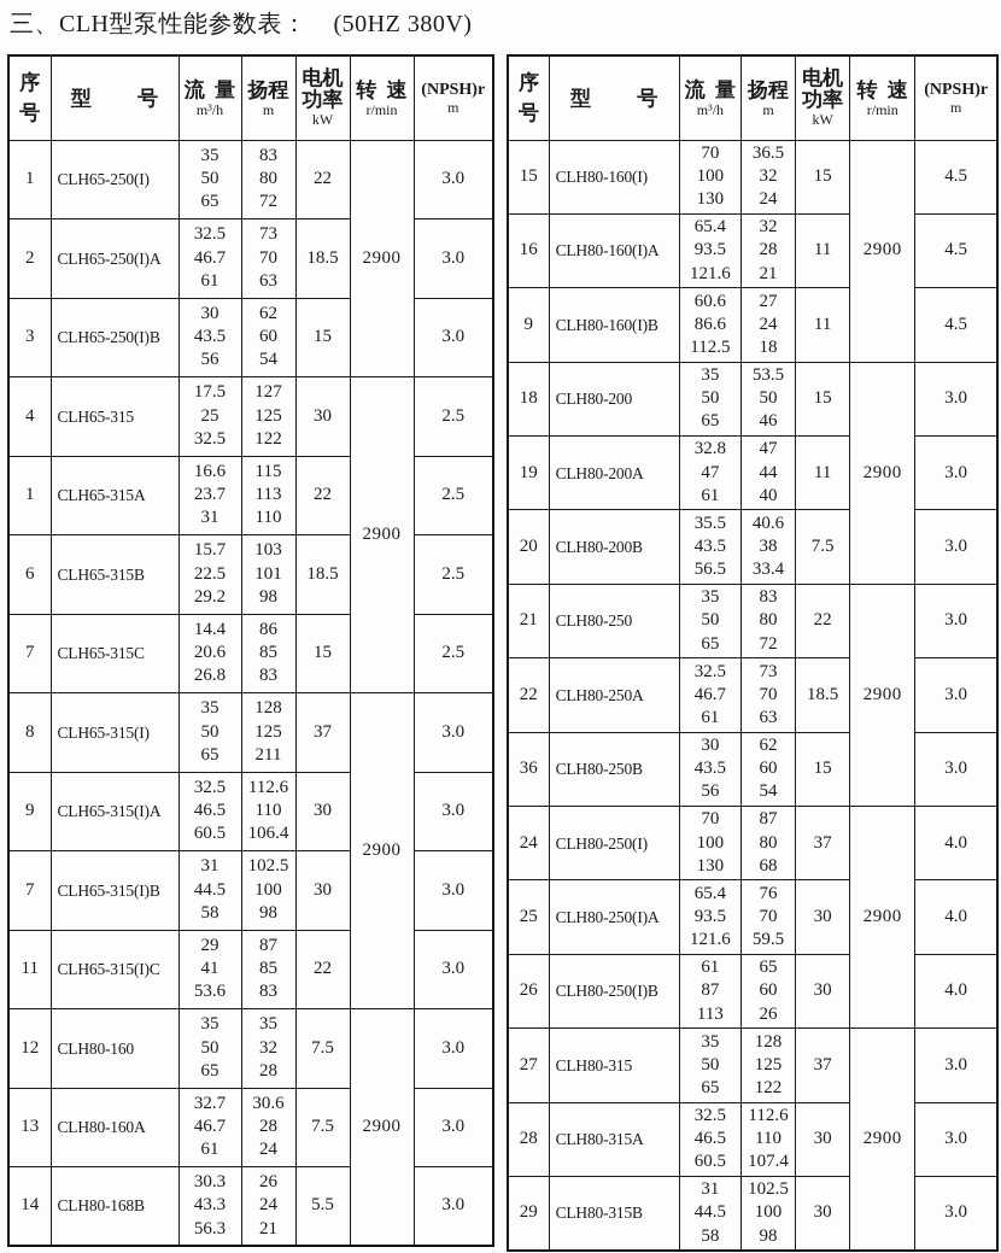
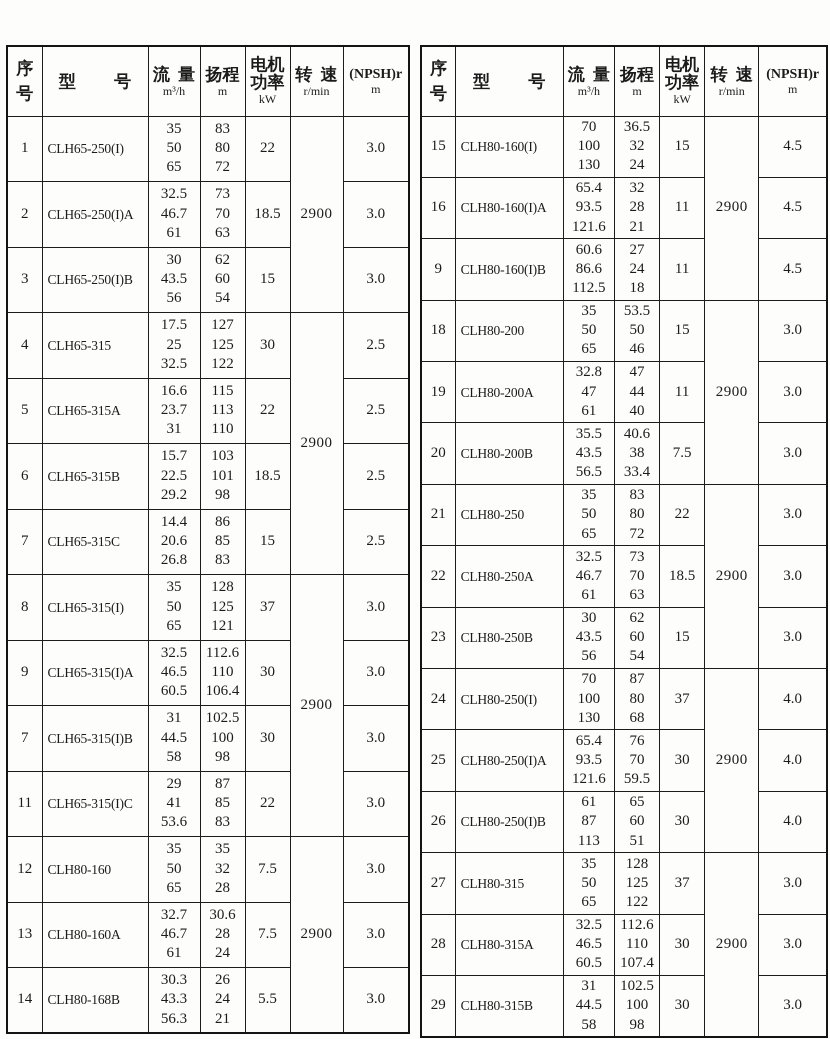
- 三、CLH型泵性能参数表： (50HZ 380V)
  序号	型 号	流 量m³/h	扬程m	电机功率kW	转 速r/min	(NPSH)rm
  1	CLH65-250(I)	355065	838072	22	2900	3.0
  2	CLH65-250(I)A	32.546.761	737063	18.5	3.0
  3	CLH65-250(I)B	3043.556	626054	15	3.0
  4	CLH65-315	17.52532.5	127125122	30	2900	2.5
- 1	CLH65-315A	16.623.731	115113110	22	2.5
+ 5	CLH65-315A	16.623.731	115113110	22	2.5
  6	CLH65-315B	15.722.529.2	10310198	18.5	2.5
  7	CLH65-315C	14.420.626.8	868583	15	2.5
- 8	CLH65-315(I)	355065	128125211	37	2900	3.0
+ 8	CLH65-315(I)	355065	128125121	37	2900	3.0
  9	CLH65-315(I)A	32.546.560.5	112.6110106.4	30	3.0
  7	CLH65-315(I)B	3144.558	102.510098	30	3.0
  11	CLH65-315(I)C	294153.6	878583	22	3.0
  12	CLH80-160	355065	353228	7.5	2900	3.0
  13	CLH80-160A	32.746.761	30.62824	7.5	3.0
  14	CLH80-168B	30.343.356.3	262421	5.5	3.0
  序号	型 号	流 量m³/h	扬程m	电机功率kW	转 速r/min	(NPSH)rm
  15	CLH80-160(I)	70100130	36.53224	15	2900	4.5
  16	CLH80-160(I)A	65.493.5121.6	322821	11	4.5
  9	CLH80-160(I)B	60.686.6112.5	272418	11	4.5
  18	CLH80-200	355065	53.55046	15	2900	3.0
  19	CLH80-200A	32.84761	474440	11	3.0
  20	CLH80-200B	35.543.556.5	40.63833.4	7.5	3.0
  21	CLH80-250	355065	838072	22	2900	3.0
  22	CLH80-250A	32.546.761	737063	18.5	3.0
- 36	CLH80-250B	3043.556	626054	15	3.0
+ 23	CLH80-250B	3043.556	626054	15	3.0
  24	CLH80-250(I)	70100130	878068	37	2900	4.0
  25	CLH80-250(I)A	65.493.5121.6	767059.5	30	4.0
- 26	CLH80-250(I)B	6187113	656026	30	4.0
+ 26	CLH80-250(I)B	6187113	656051	30	4.0
  27	CLH80-315	355065	128125122	37	2900	3.0
  28	CLH80-315A	32.546.560.5	112.6110107.4	30	3.0
  29	CLH80-315B	3144.558	102.510098	30	3.0
